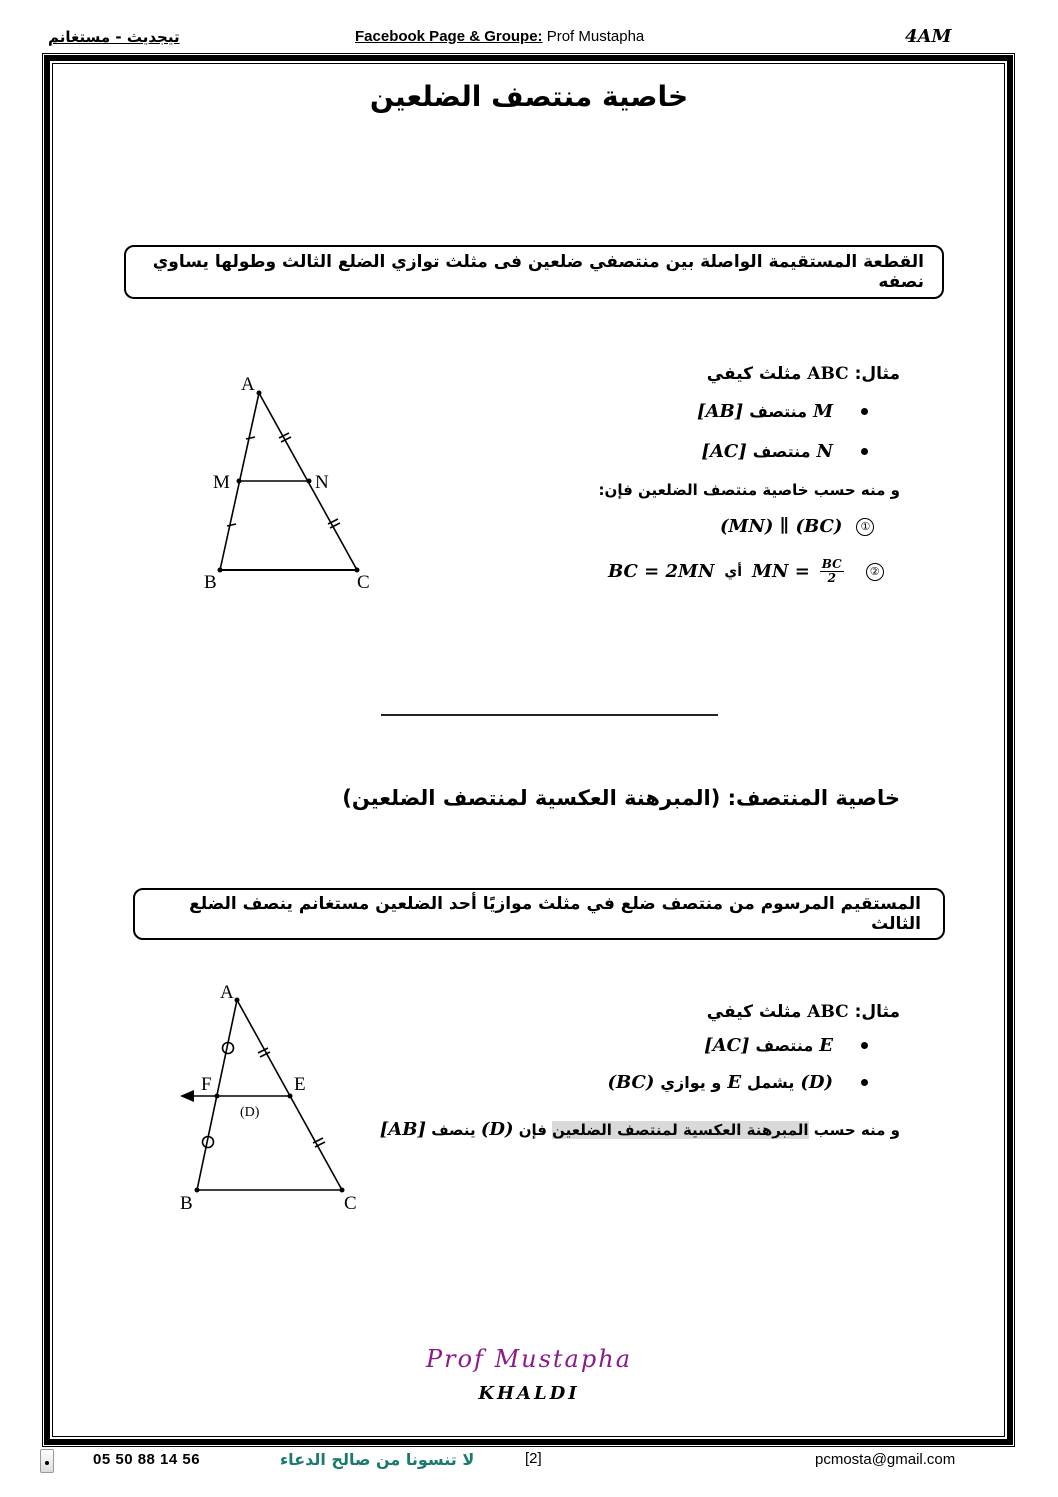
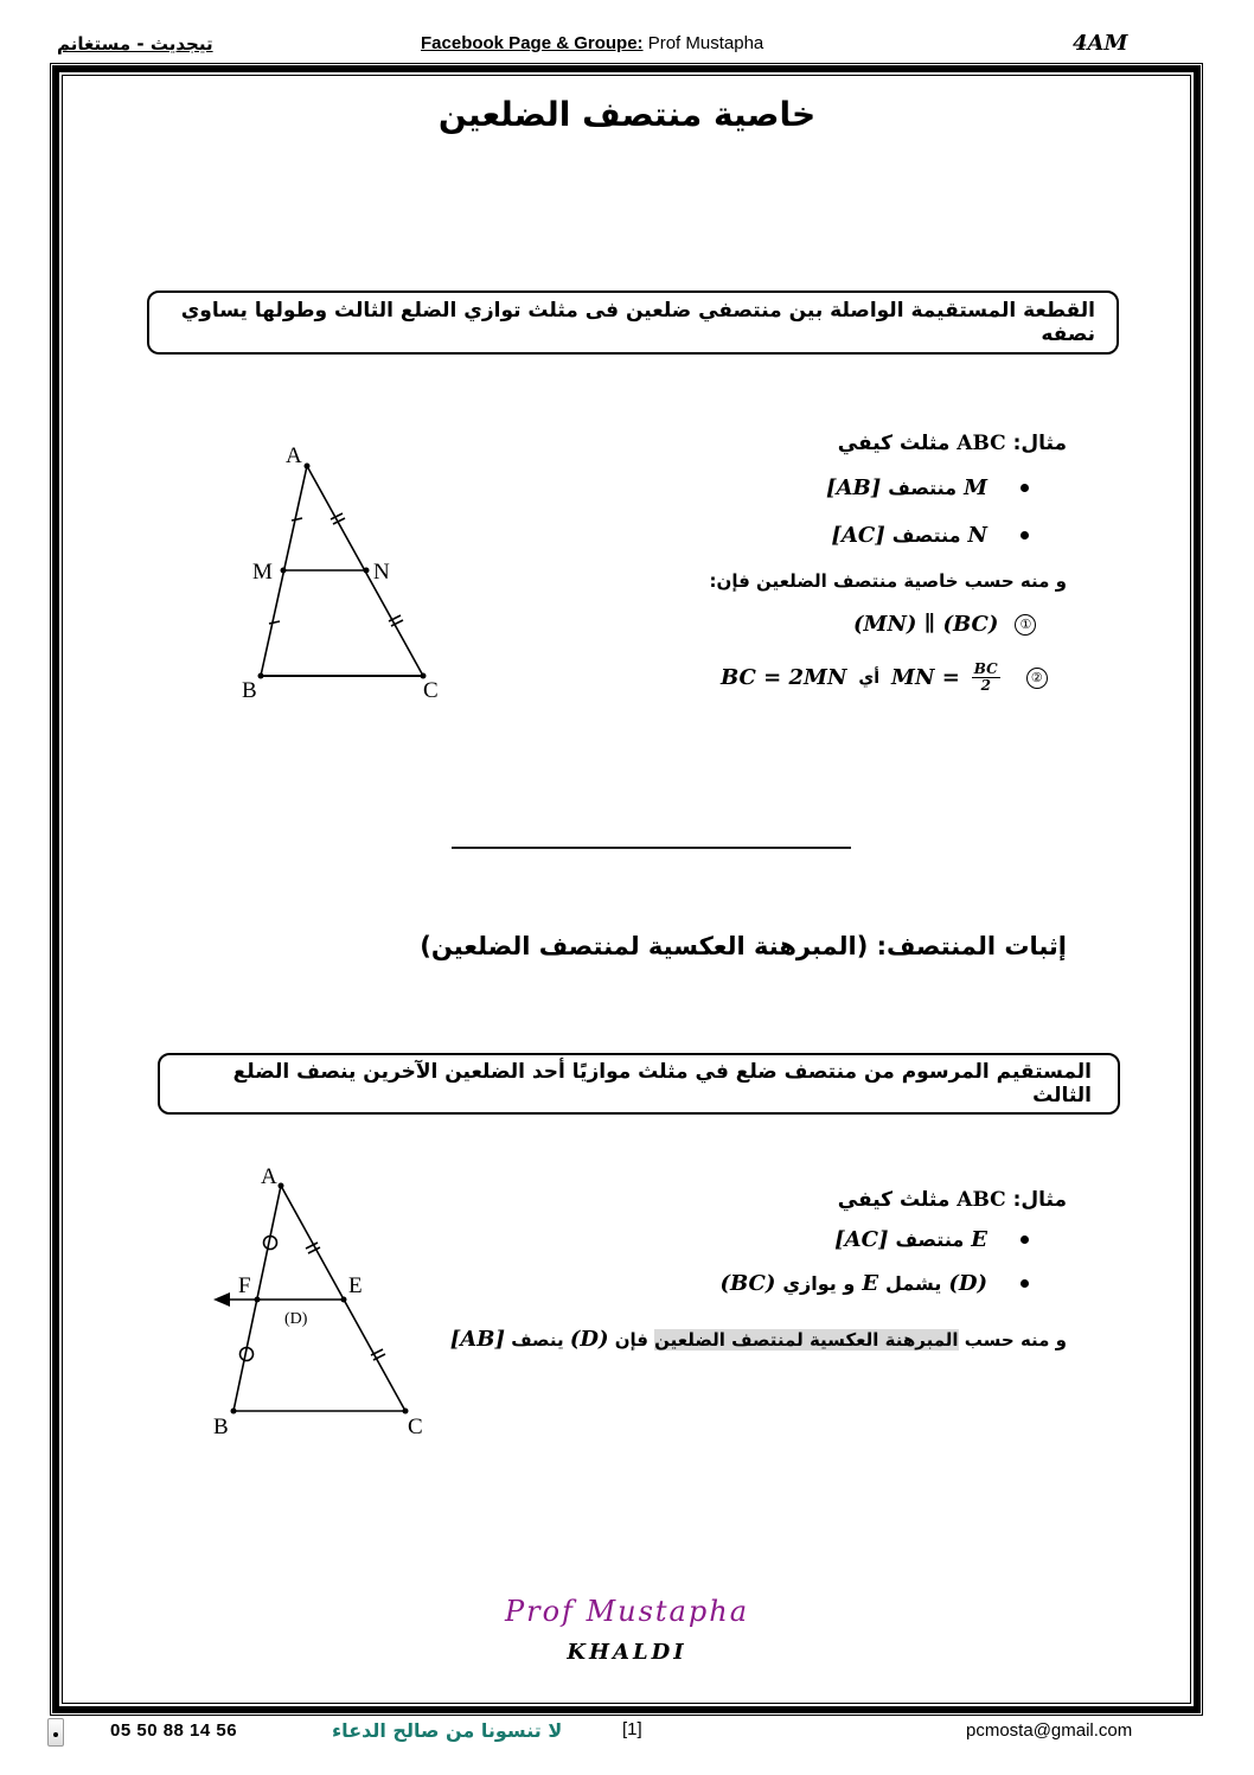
  تيجديث - مستغانم
  Facebook Page & Groupe: Prof Mustapha
  4AM
  خاصية منتصف الضلعين
  القطعة المستقيمة الواصلة بين منتصفي ضلعين فى مثلث توازي الضلع الثالث وطولها يساوي نصفه
  A
  M
  N
  B
  C
  مثال: ABC مثلث كيفي
  M
  منتصف
  [AB]
  N
  منتصف
  [AC]
  و منه حسب خاصية منتصف الضلعين فإن:
  (MN) ∥ (BC)
  ①
  BC = 2MN
  أي
  MN =
  BC
  2
  ②
- خاصية المنتصف: (المبرهنة العكسية لمنتصف الضلعين)
+ إثبات المنتصف: (المبرهنة العكسية لمنتصف الضلعين)
- المستقيم المرسوم من منتصف ضلع في مثلث موازيًا أحد الضلعين مستغانم ينصف الضلع الثالث
+ المستقيم المرسوم من منتصف ضلع في مثلث موازيًا أحد الضلعين الآخرين ينصف الضلع الثالث
  A
  F
  E
  (D)
  B
  C
  مثال: ABC مثلث كيفي
  E
  منتصف
  [AC]
  (D)
  يشمل
  E
  و يوازي
  (BC)
  و منه حسب
  المبرهنة العكسية لمنتصف الضلعين
  فإن
  (D)
  ينصف
  [AB]
  Prof Mustapha
  KHALDI
  05 50 88 14 56
  لا تنسونا من صالح الدعاء
- [2]
+ [1]
  pcmosta@gmail.com
